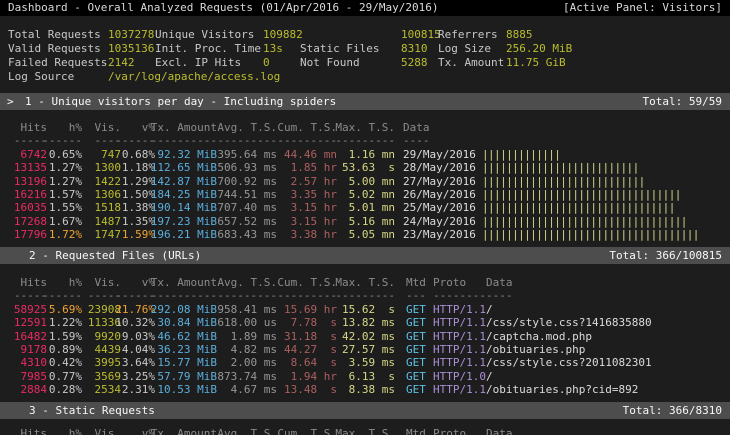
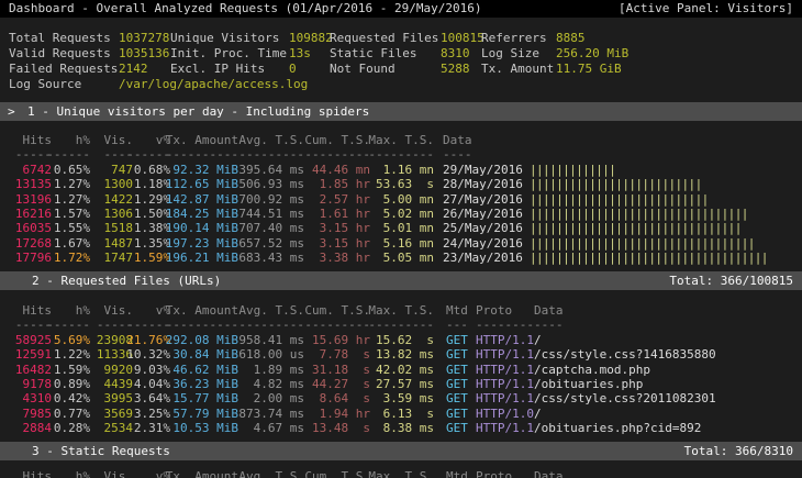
  Dashboard - Overall Analyzed Requests (01/Apr/2016 - 29/May/2016)
  [Active Panel: Visitors]
  Total Requests
  1037278
  Unique Visitors
  109882
+ Requested Files
  100815
  Referrers
  8885
  Valid Requests
  1035136
  Init. Proc. Time
  13s
  Static Files
  8310
  Log Size
  256.20 MiB
  Failed Requests
  2142
  Excl. IP Hits
  0
  Not Found
  5288
  Tx. Amount
  11.75 GiB
  Log Source
  /var/log/apache/access.log
  >
  1 - Unique visitors per day - Including spiders
- Total: 59/59
  Hits
  h%
  Vis.
  v%
  Tx. Amount
  Avg. T.S.
  Cum. T.S.
  Max. T.S.
  Data
  -----
  ------
  ----
  ------
  ----------
  ---------
  ---------
  ---------
  ----
  6742
  0.65%
  747
  0.68%
  92.32 MiB
  395.64 ms
  44.46 mn
  1.16 mn
  29/May/2016
  |||||||||||||
  13135
  1.27%
  1300
  1.18%
  112.65 MiB
  506.93 ms
  1.85 hr
  53.63 s
  28/May/2016
  ||||||||||||||||||||||||||
  13196
  1.27%
  1422
  1.29%
  142.87 MiB
  700.92 ms
  2.57 hr
  5.00 mn
  27/May/2016
  |||||||||||||||||||||||||||
  16216
  1.57%
  1306
  1.50%
  184.25 MiB
  744.51 ms
- 3.35 hr
+ 1.61 hr
  5.02 mn
  26/May/2016
  |||||||||||||||||||||||||||||||||
  16035
  1.55%
  1518
  1.38%
  190.14 MiB
  707.40 ms
  3.15 hr
  5.01 mn
  25/May/2016
  ||||||||||||||||||||||||||||||||
  17268
  1.67%
  1487
  1.35%
  197.23 MiB
  657.52 ms
  3.15 hr
  5.16 mn
  24/May/2016
  ||||||||||||||||||||||||||||||||||
  17796
  1.72%
  1747
  1.59%
  196.21 MiB
  683.43 ms
  3.38 hr
  5.05 mn
  23/May/2016
  ||||||||||||||||||||||||||||||||||||
  2 - Requested Files (URLs)
  Total: 366/100815
  Hits
  h%
  Vis.
  v%
  Tx. Amount
  Avg. T.S.
  Cum. T.S.
  Max. T.S.
  Mtd
  Proto
  Data
  -----
  ------
  -----
  ------
  ----------
  ---------
  ---------
  ---------
  ---
  --------
  ----
  58925
  5.69%
  23908
  21.76%
  292.08 MiB
  958.41 ms
  15.69 hr
  15.62 s
  GET
  HTTP/1.1
  /
  12591
  1.22%
  11336
  10.32%
  30.84 MiB
  618.00 us
  7.78 s
  13.82 ms
  GET
  HTTP/1.1
  /css/style.css?1416835880
  16482
  1.59%
  9920
  9.03%
  46.62 MiB
  1.89 ms
  31.18 s
  42.02 ms
  GET
  HTTP/1.1
  /captcha.mod.php
  9178
  0.89%
  4439
  4.04%
  36.23 MiB
  4.82 ms
  44.27 s
  27.57 ms
  GET
  HTTP/1.1
  /obituaries.php
  4310
  0.42%
  3995
  3.64%
  15.77 MiB
  2.00 ms
  8.64 s
  3.59 ms
  GET
  HTTP/1.1
  /css/style.css?2011082301
  7985
  0.77%
  3569
  3.25%
  57.79 MiB
  873.74 ms
  1.94 hr
  6.13 s
  GET
  HTTP/1.0
  /
  2884
  0.28%
  2534
  2.31%
  10.53 MiB
  4.67 ms
  13.48 s
  8.38 ms
  GET
  HTTP/1.1
  /obituaries.php?cid=892
  3 - Static Requests
  Total: 366/8310
  Hits
  h%
  Vis.
  v%
  Tx. Amount
  Avg. T.S.
  Cum. T.S.
  Max. T.S.
  Mtd
  Proto
  Data
